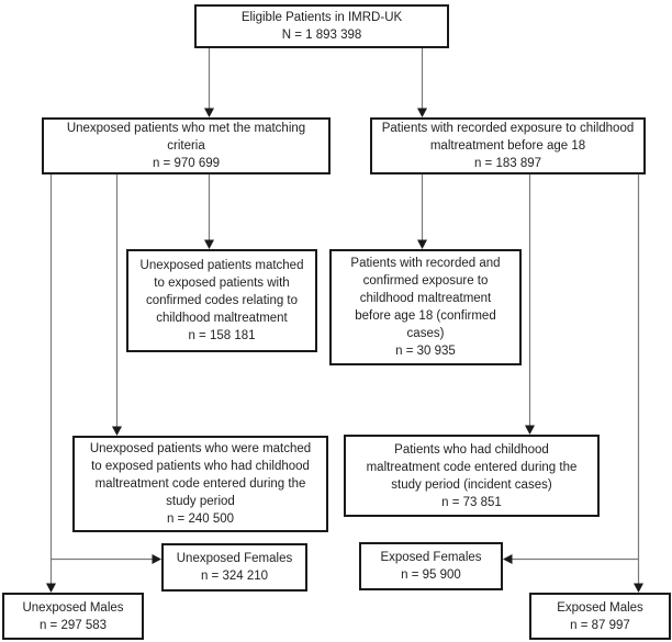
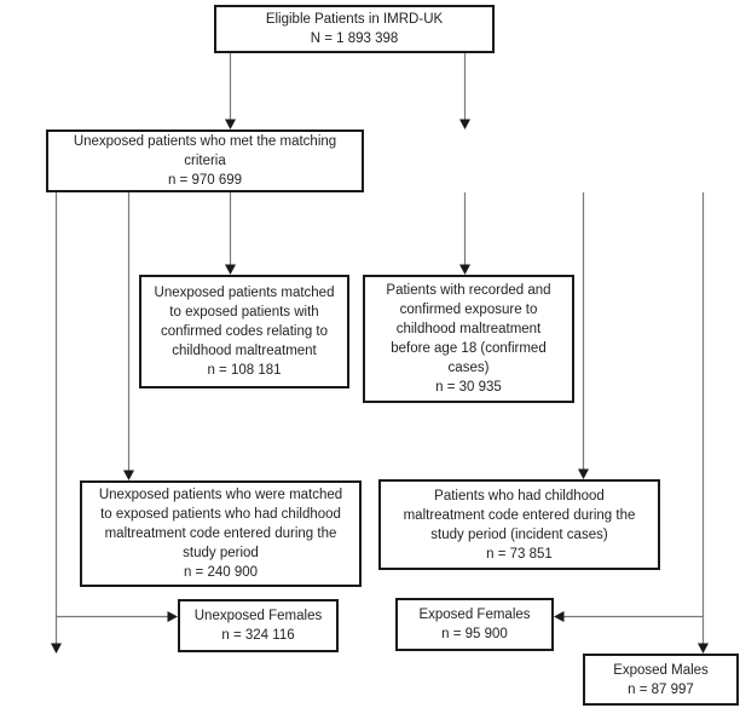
  Eligible Patients in IMRD-UK
  N = 1 893 398
  Unexposed patients who met the matching
  criteria
  n = 970 699
- Patients with recorded exposure to childhood
- maltreatment before age 18
- n = 183 897
  Unexposed patients matched
  to exposed patients with
  confirmed codes relating to
  childhood maltreatment
- n = 158 181
+ n = 108 181
  Patients with recorded and
  confirmed exposure to
  childhood maltreatment
  before age 18 (confirmed
  cases)
  n = 30 935
  Unexposed patients who were matched
  to exposed patients who had childhood
  maltreatment code entered during the
  study period
- n = 240 500
+ n = 240 900
  Patients who had childhood
  maltreatment code entered during the
  study period (incident cases)
  n = 73 851
  Unexposed Females
- n = 324 210
+ n = 324 116
  Exposed Females
  n = 95 900
- Unexposed Males
- n = 297 583
  Exposed Males
  n = 87 997
